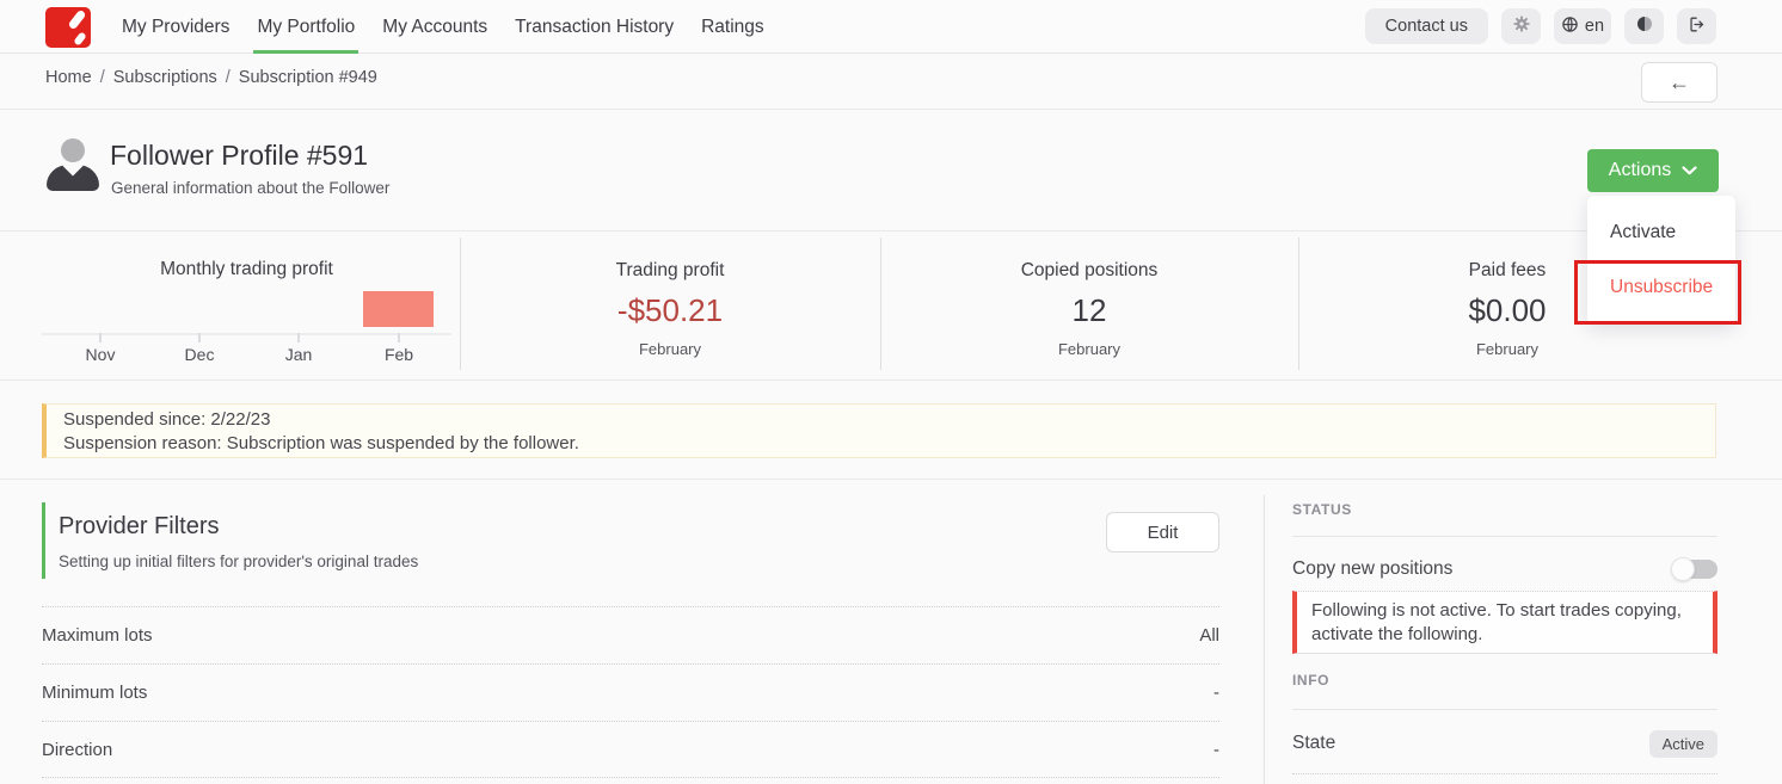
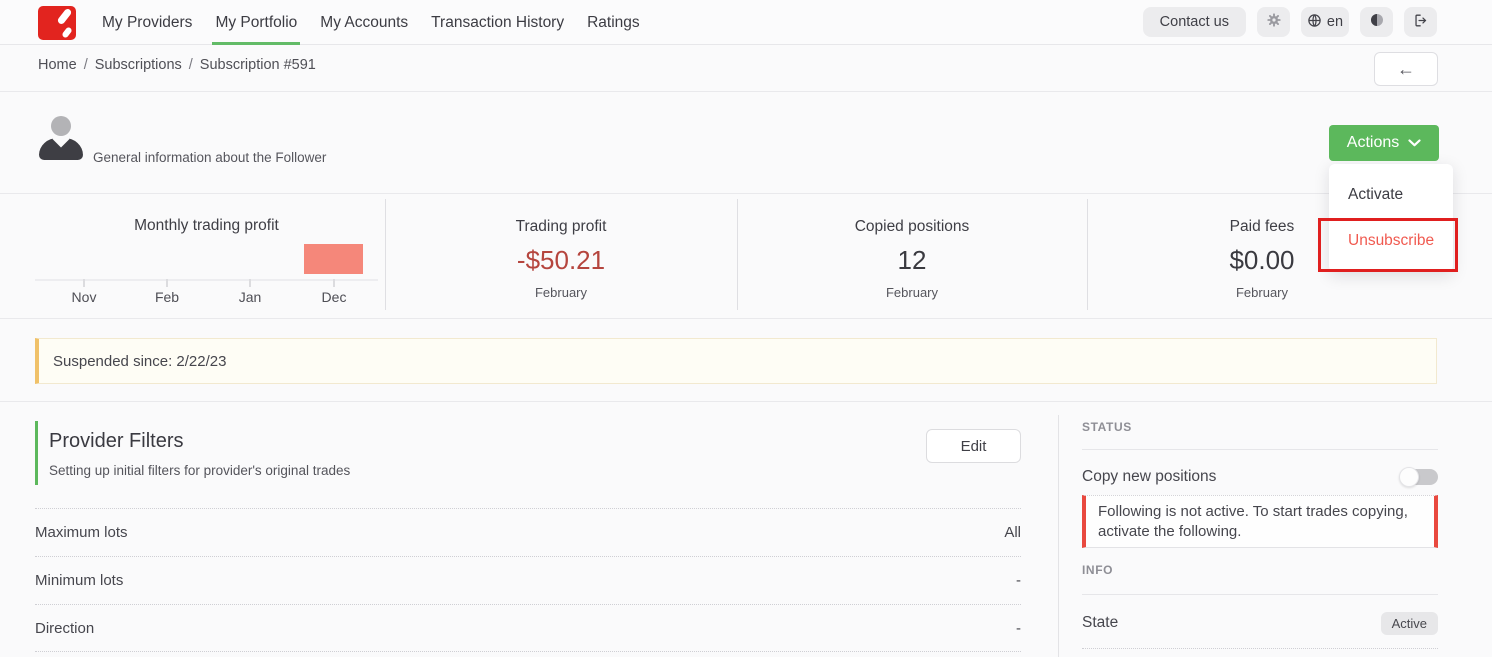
  My Providers
  My Portfolio
  My Accounts
  Transaction History
  Ratings
  Contact us
  en
  Home
  /
  Subscriptions
  /
- Subscription #949
+ Subscription #591
  ←
- Follower Profile #591
  General information about the Follower
  Actions
  Activate
  Unsubscribe
  Monthly trading profit
  Nov
- Dec
+ Feb
  Jan
- Feb
+ Dec
  Trading profit
  -$50.21
  February
  Copied positions
  12
  February
  Paid fees
  $0.00
  February
  Suspended since: 2/22/23
- Suspension reason: Subscription was suspended by the follower.
  Provider Filters
  Setting up initial filters for provider's original trades
  Edit
  Maximum lots
  All
  Minimum lots
  -
  Direction
  -
  STATUS
  Copy new positions
  Following is not active. To start trades copying, activate the following.
  INFO
  State
  Active
